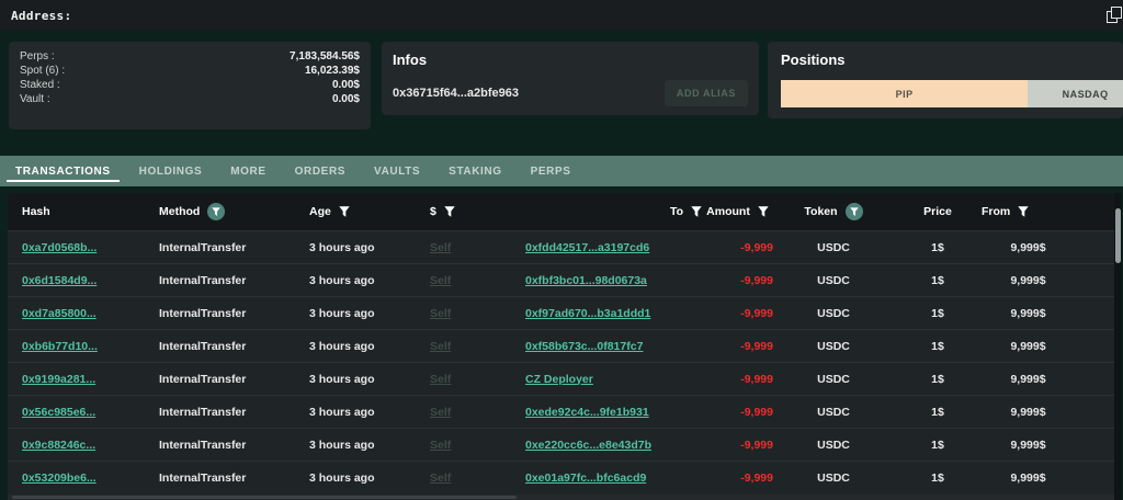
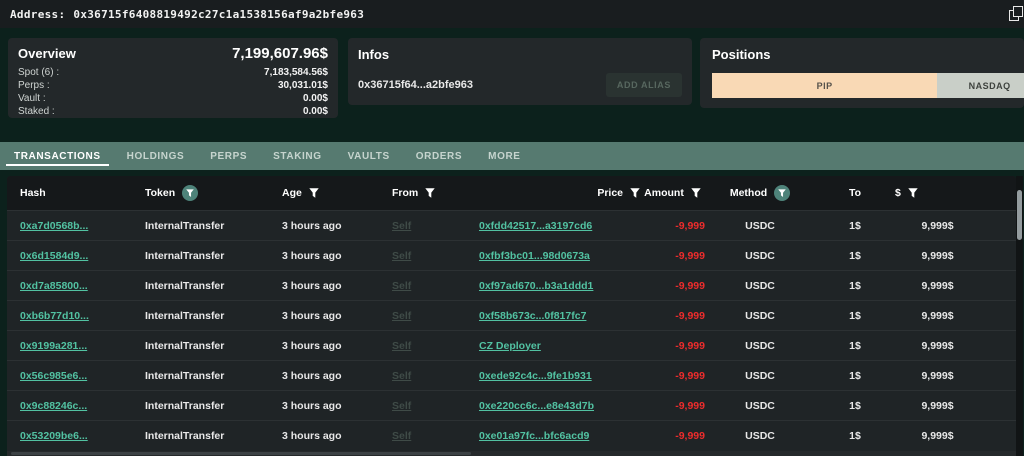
  Address:
+ 0x36715f6408819492c27c1a1538156af9a2bfe963
+ Overview
+ 7,199,607.96$
- Perps :
+ Spot (6) :
  7,183,584.56$
- Spot (6) :
+ Perps :
- 16,023.39$
+ 30,031.01$
- Staked :
+ Vault :
  0.00$
- Vault :
+ Staked :
  0.00$
  Infos
  0x36715f64...a2bfe963
  ADD ALIAS
  Positions
  PIP
  NASDAQ
  TRANSACTIONS
  HOLDINGS
- MORE
+ PERPS
- ORDERS
+ STAKING
  VAULTS
- STAKING
+ ORDERS
- PERPS
+ MORE
  Hash
- Method
+ Token
  Age
- $
+ From
- To
+ Price
  Amount
- Token
+ Method
- Price
+ To
- From
+ $
  0xa7d0568b...
  InternalTransfer
  3 hours ago
  Self
  0xfdd42517...a3197cd6
  -9,999
  USDC
  1$
  9,999$
  0x6d1584d9...
  InternalTransfer
  3 hours ago
  Self
  0xfbf3bc01...98d0673a
  -9,999
  USDC
  1$
  9,999$
  0xd7a85800...
  InternalTransfer
  3 hours ago
  Self
  0xf97ad670...b3a1ddd1
  -9,999
  USDC
  1$
  9,999$
  0xb6b77d10...
  InternalTransfer
  3 hours ago
  Self
  0xf58b673c...0f817fc7
  -9,999
  USDC
  1$
  9,999$
  0x9199a281...
  InternalTransfer
  3 hours ago
  Self
  CZ Deployer
  -9,999
  USDC
  1$
  9,999$
  0x56c985e6...
  InternalTransfer
  3 hours ago
  Self
  0xede92c4c...9fe1b931
  -9,999
  USDC
  1$
  9,999$
  0x9c88246c...
  InternalTransfer
  3 hours ago
  Self
  0xe220cc6c...e8e43d7b
  -9,999
  USDC
  1$
  9,999$
  0x53209be6...
  InternalTransfer
  3 hours ago
  Self
  0xe01a97fc...bfc6acd9
  -9,999
  USDC
  1$
  9,999$
